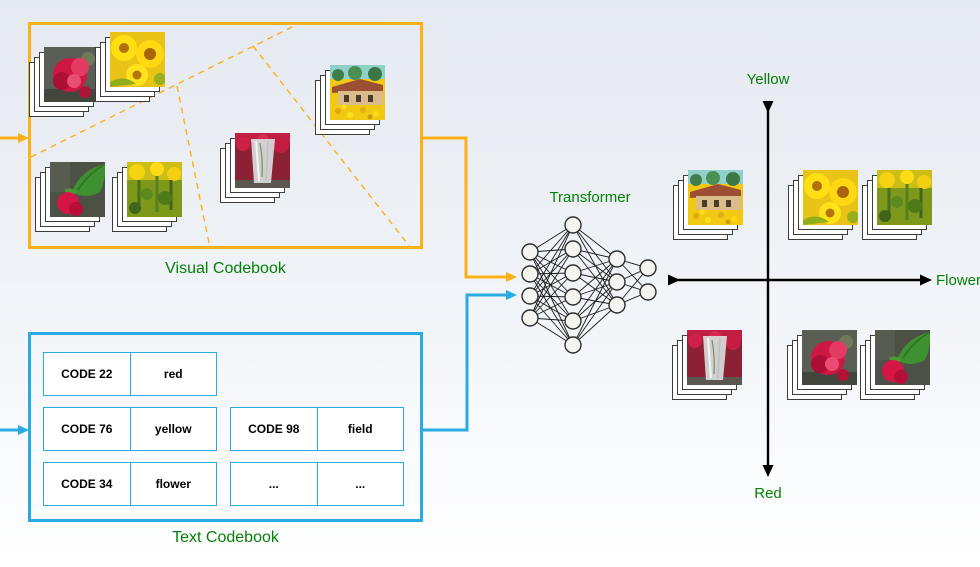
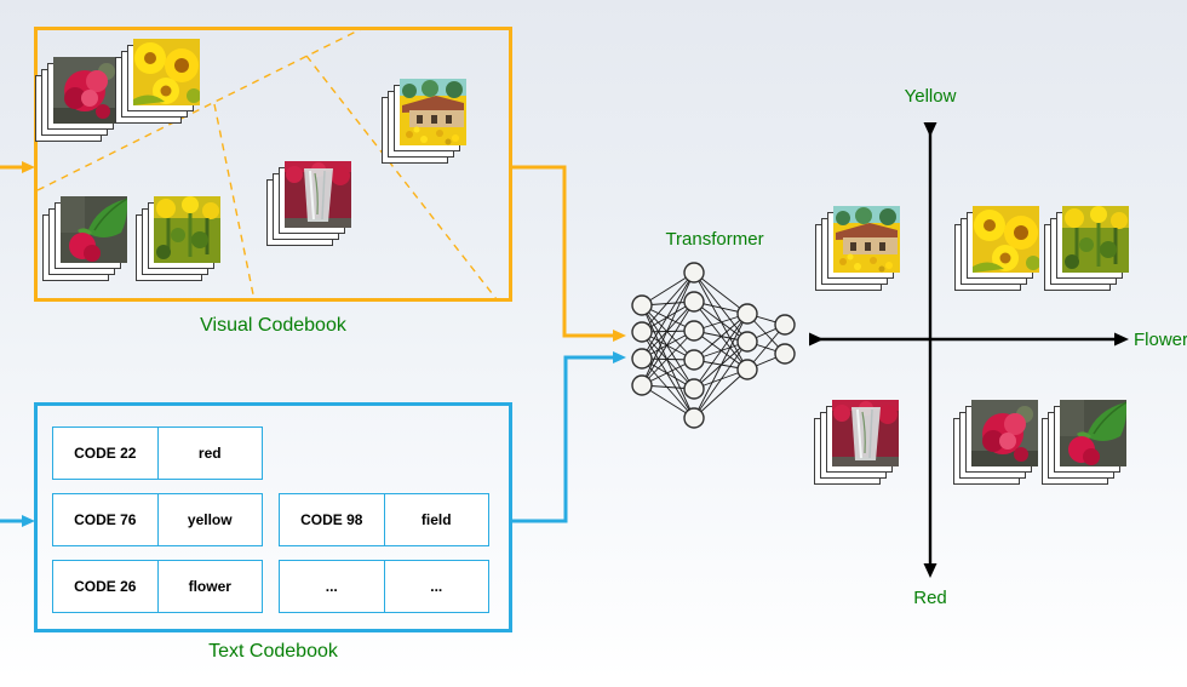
  CODE 22
  red
  CODE 76
  yellow
  CODE 98
  field
- CODE 34
+ CODE 26
  flower
  ...
  ...
  Visual Codebook
  Text Codebook
  Transformer
  Yellow
  Flower
  Red
